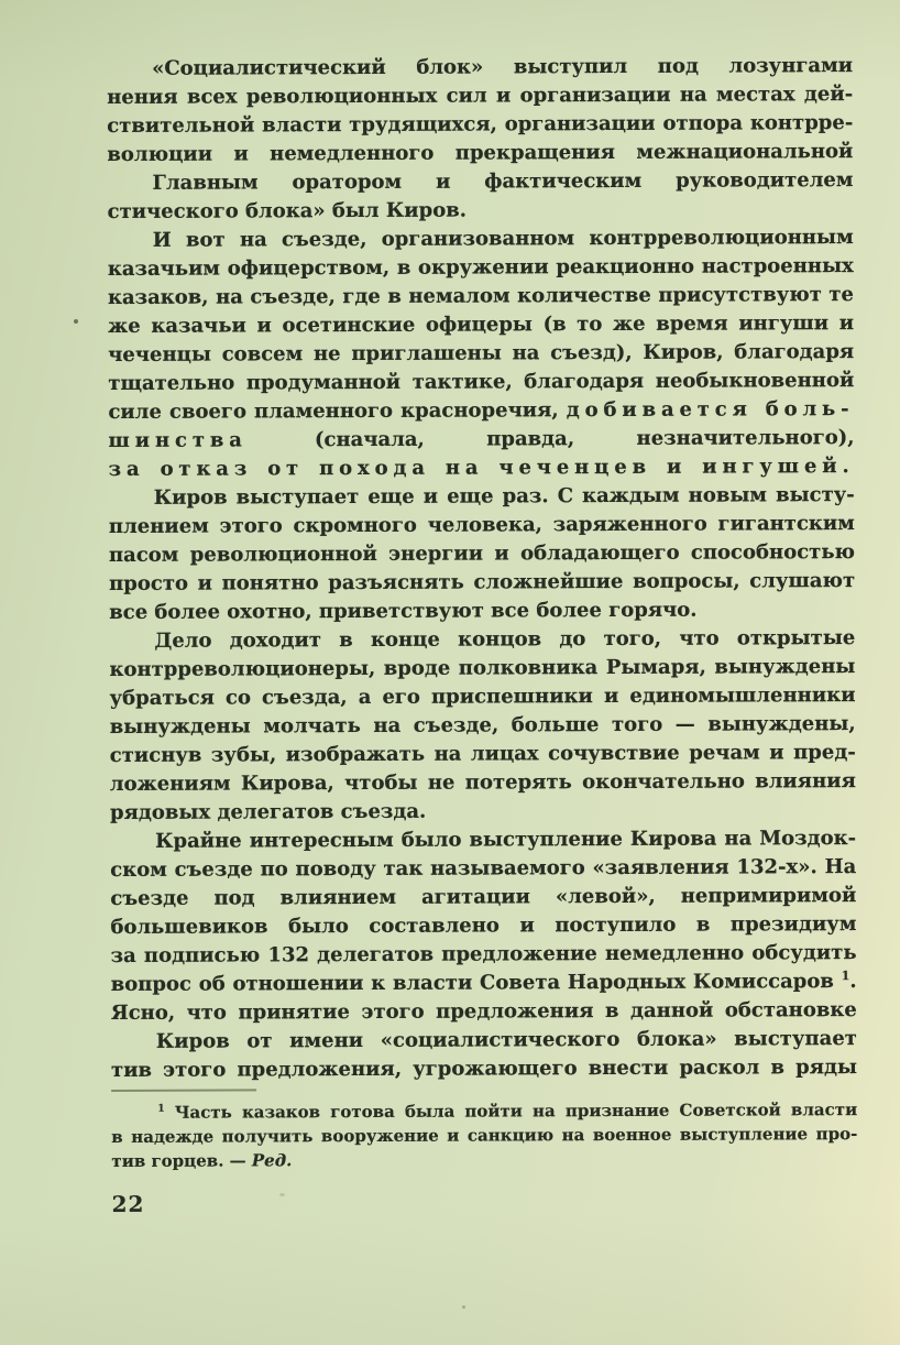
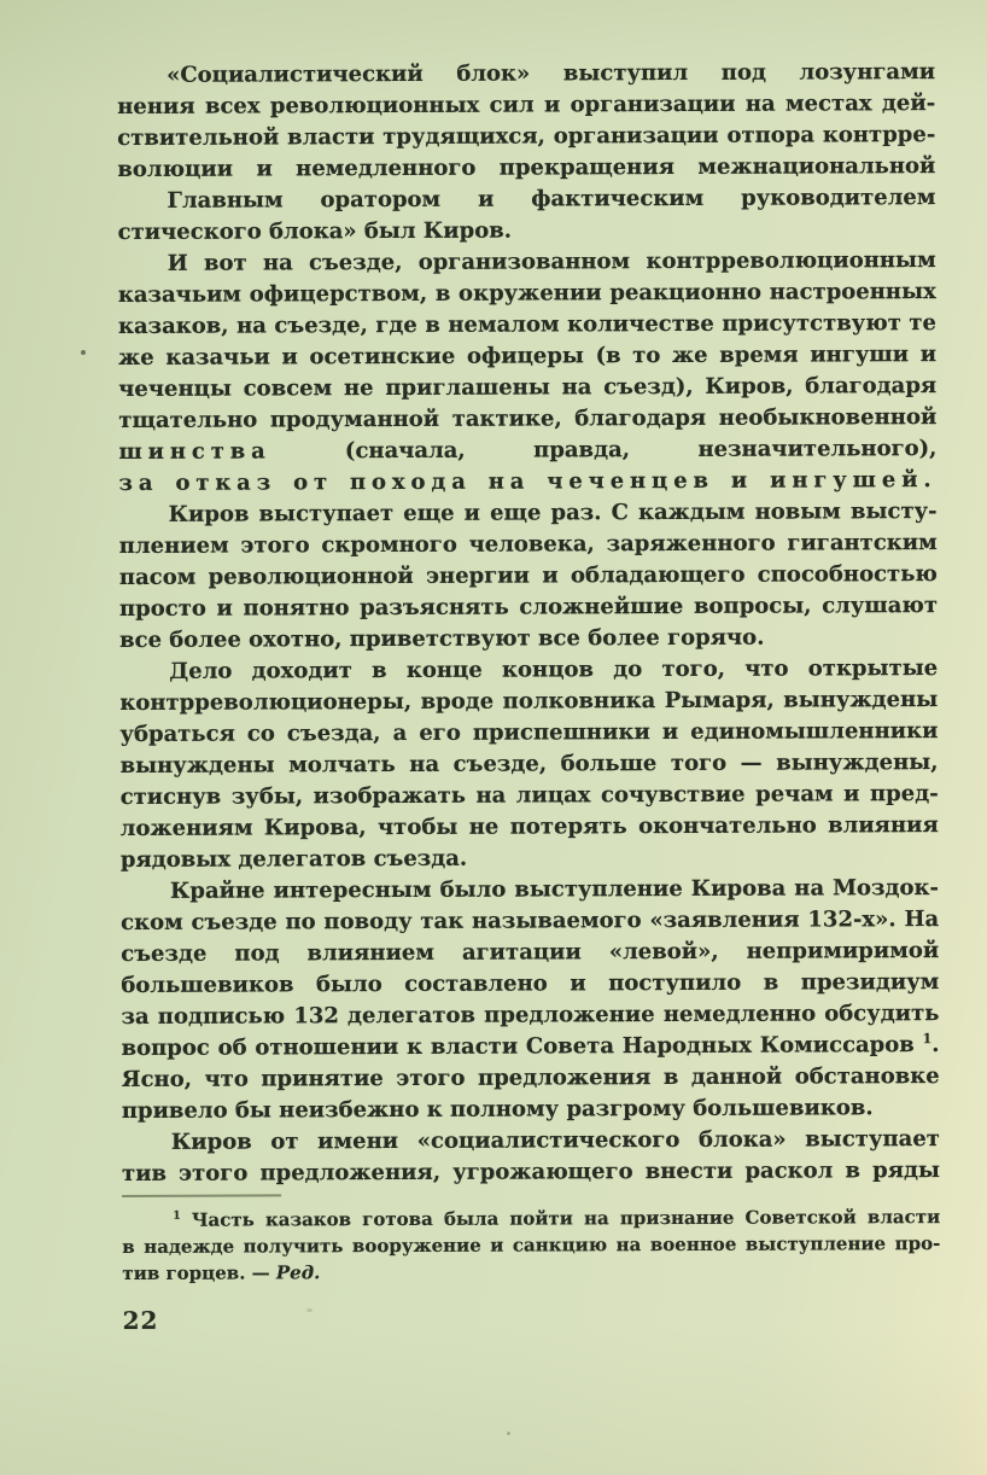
  «Социалистический блок» выступил под лозунгами
  нения всех революционных сил и организации на местах дей-
  ствительной власти трудящихся, организации отпора контрре-
  волюции и немедленного прекращения межнациональной
  Главным оратором и фактическим руководителем
  стического блока» был Киров.
  И вот на съезде, организованном контрреволюционным
  казачьим офицерством, в окружении реакционно настроенных
  казаков, на съезде, где в немалом количестве присутствуют те
  же казачьи и осетинские офицеры (в то же время ингуши и
  чеченцы совсем не приглашены на съезд), Киров, благодаря
  тщательно продуманной тактике, благодаря необыкновенной
- силе своего пламенного красноречия, добивается боль-
  шинства (сначала, правда, незначительного),
  за отказ от похода на чеченцев и ингушей.
  Киров выступает еще и еще раз. С каждым новым высту-
  плением этого скромного человека, заряженного гигантским
  пасом революционной энергии и обладающего способностью
  просто и понятно разъяснять сложнейшие вопросы, слушают
  все более охотно, приветствуют все более горячо.
  Дело доходит в конце концов до того, что открытые
  контрреволюционеры, вроде полковника Рымаря, вынуждены
  убраться со съезда, а его приспешники и единомышленники
  вынуждены молчать на съезде, больше того — вынуждены,
  стиснув зубы, изображать на лицах сочувствие речам и пред-
  ложениям Кирова, чтобы не потерять окончательно влияния
  рядовых делегатов съезда.
  Крайне интересным было выступление Кирова на Моздок-
  ском съезде по поводу так называемого «заявления 132-х». На
  съезде под влиянием агитации «левой», непримиримой
  большевиков было составлено и поступило в президиум
  за подписью 132 делегатов предложение немедленно обсудить
  вопрос об отношении к власти Совета Народных Комиссаров 1.
  Ясно, что принятие этого предложения в данной обстановке
+ привело бы неизбежно к полному разгрому большевиков.
  Киров от имени «социалистического блока» выступает
  тив этого предложения, угрожающего внести раскол в ряды
  1 Часть казаков готова была пойти на признание Советской власти
  в надежде получить вооружение и санкцию на военное выступление про-
  тив горцев. — Ред.
  22
